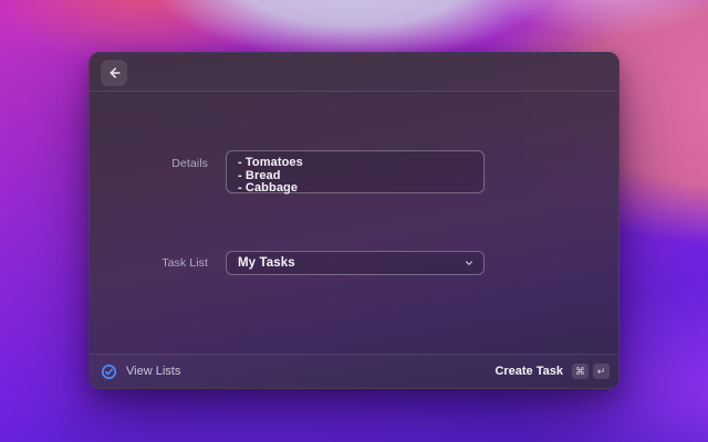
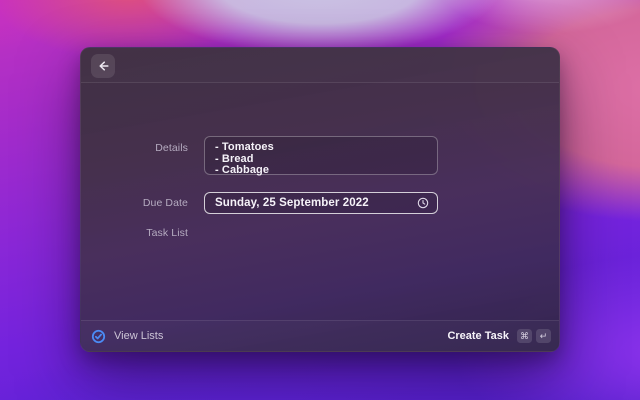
  Details
  - Tomatoes
  - Bread
  - Cabbage
+ Due Date
+ Sunday, 25 September 2022
  Task List
- My Tasks
  View Lists
  Create Task
  ⌘
  ↵
